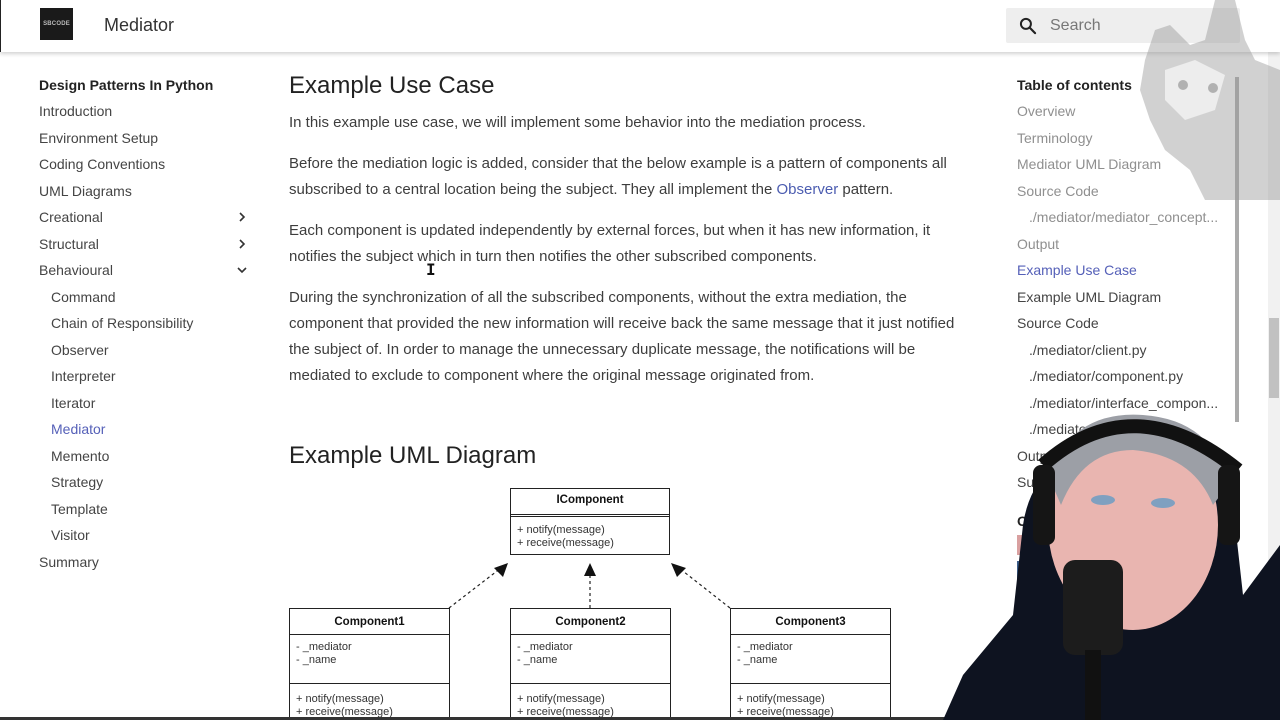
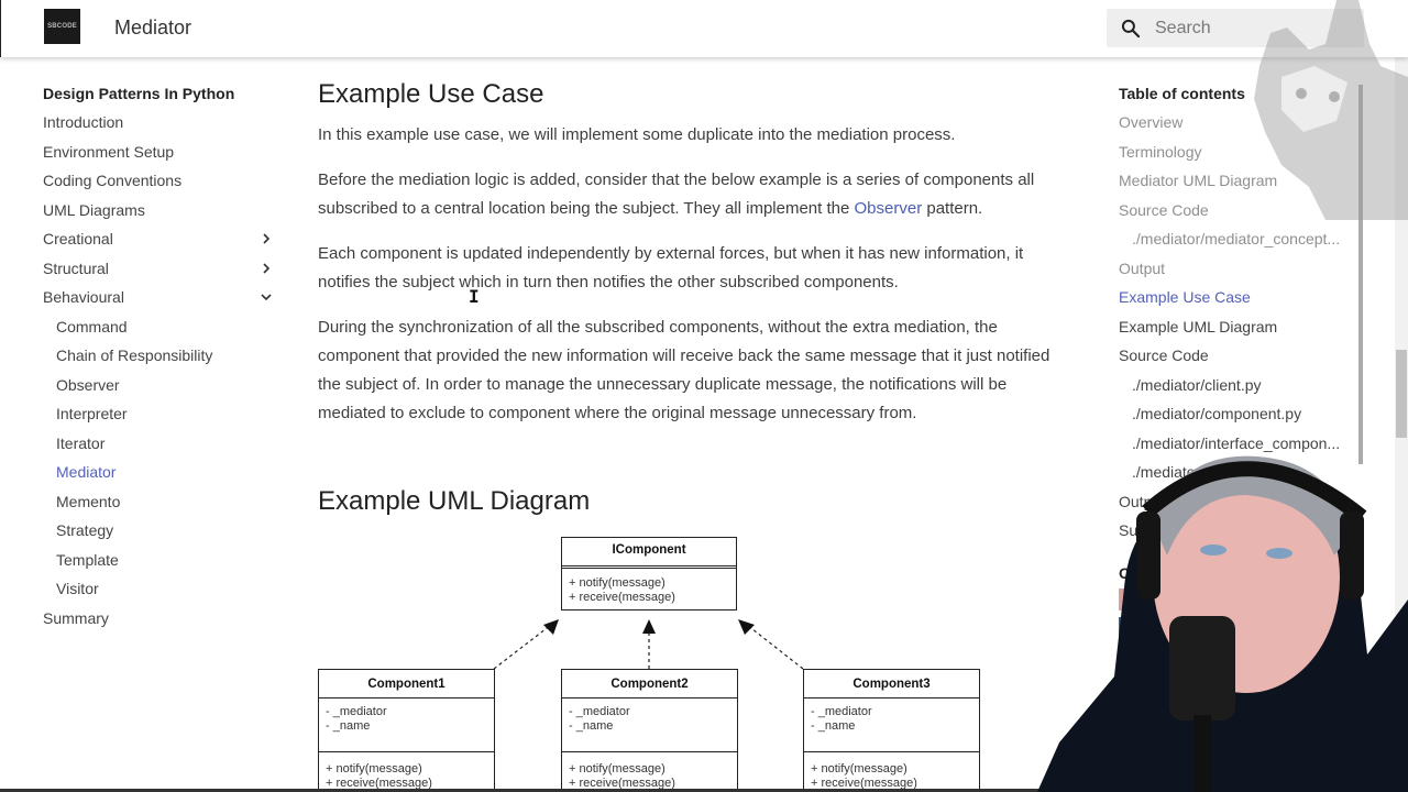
  Mediator
  Search
  Design Patterns In Python
  Introduction
  Environment Setup
  Coding Conventions
  UML Diagrams
  Creational
  Structural
  Behavioural
  Command
  Chain of Responsibility
  Observer
  Interpreter
  Iterator
  Mediator
  Memento
  Strategy
  Template
  Visitor
  Summary
  Example Use Case
- In this example use case, we will implement some behavior into the mediation process.
+ In this example use case, we will implement some duplicate into the mediation process.
- Before the mediation logic is added, consider that the below example is a pattern of components all subscribed to a central location being the subject. They all implement the Observer pattern.
+ Before the mediation logic is added, consider that the below example is a series of components all subscribed to a central location being the subject. They all implement the Observer pattern.
  Each component is updated independently by external forces, but when it has new information, it notifies the subject which in turn then notifies the other subscribed components.
- During the synchronization of all the subscribed components, without the extra mediation, the component that provided the new information will receive back the same message that it just notified the subject of. In order to manage the unnecessary duplicate message, the notifications will be mediated to exclude to component where the original message originated from.
+ During the synchronization of all the subscribed components, without the extra mediation, the component that provided the new information will receive back the same message that it just notified the subject of. In order to manage the unnecessary duplicate message, the notifications will be mediated to exclude to component where the original message unnecessary from.
  Example UML Diagram
  IComponent
  + notify(message)
  + receive(message)
  Component1
  - _mediator
  - _name
  + notify(message)
  + receive(message)
  Component2
  - _mediator
  - _name
  + notify(message)
  + receive(message)
  Component3
  - _mediator
  - _name
  + notify(message)
  + receive(message)
  Table of contents
  Overview
  Terminology
  Mediator UML Diagram
  Source Code
  ./mediator/mediator_concept...
  Output
  Example Use Case
  Example UML Diagram
  Source Code
  ./mediator/client.py
  ./mediator/component.py
  ./mediator/interface_compon...
  I
